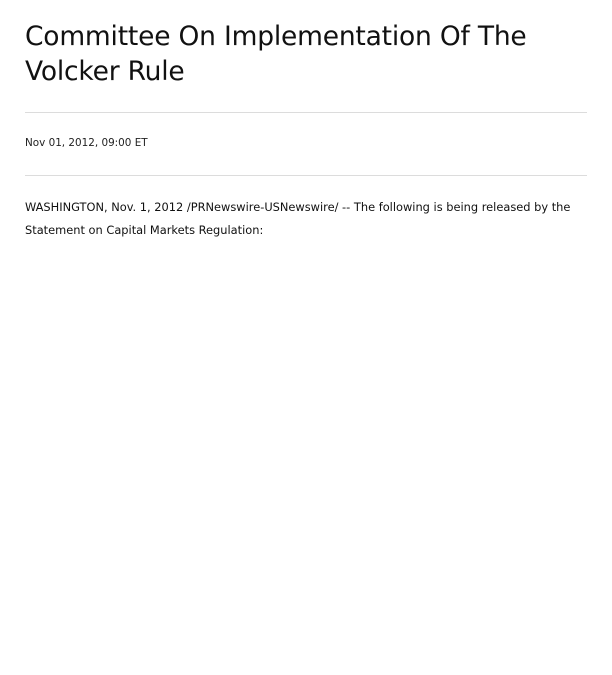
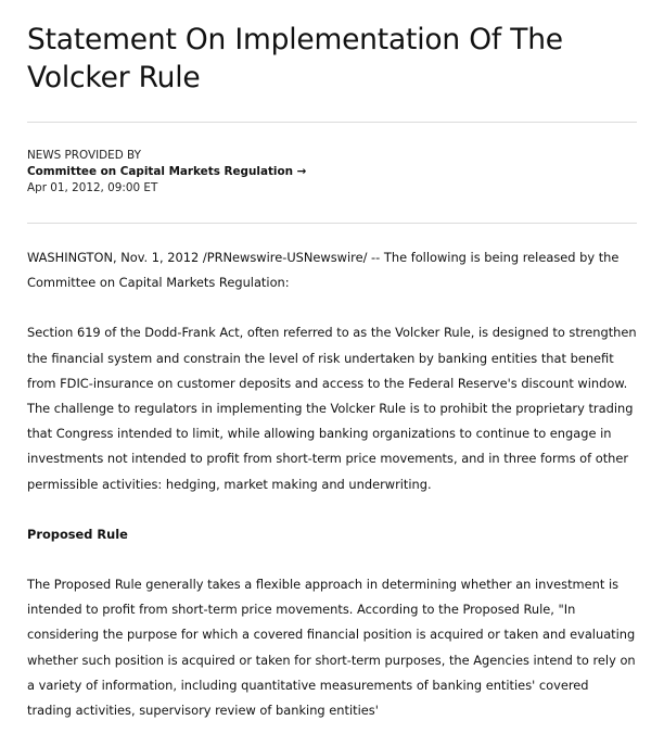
- Committee On Implementation Of The Volcker Rule
+ Statement On Implementation Of The Volcker Rule
+ NEWS PROVIDED BY
+ Committee on Capital Markets Regulation →
- Nov 01, 2012, 09:00 ET
+ Apr 01, 2012, 09:00 ET
- WASHINGTON, Nov. 1, 2012 /PRNewswire-USNewswire/ -- The following is being released by the Statement on Capital Markets Regulation:
+ WASHINGTON, Nov. 1, 2012 /PRNewswire-USNewswire/ -- The following is being released by the Committee on Capital Markets Regulation:
+ Section 619 of the Dodd-Frank Act, often referred to as the Volcker Rule, is designed to strengthen the financial system and constrain the level of risk undertaken by banking entities that benefit from FDIC-insurance on customer deposits and access to the Federal Reserve's discount window. The challenge to regulators in implementing the Volcker Rule is to prohibit the proprietary trading that Congress intended to limit, while allowing banking organizations to continue to engage in investments not intended to profit from short-term price movements, and in three forms of other permissible activities: hedging, market making and underwriting.
+ Proposed Rule
+ The Proposed Rule generally takes a flexible approach in determining whether an investment is intended to profit from short-term price movements. According to the Proposed Rule, "In considering the purpose for which a covered financial position is acquired or taken and evaluating whether such position is acquired or taken for short-term purposes, the Agencies intend to rely on a variety of information, including quantitative measurements of banking entities' covered trading activities, supervisory review of banking entities'
